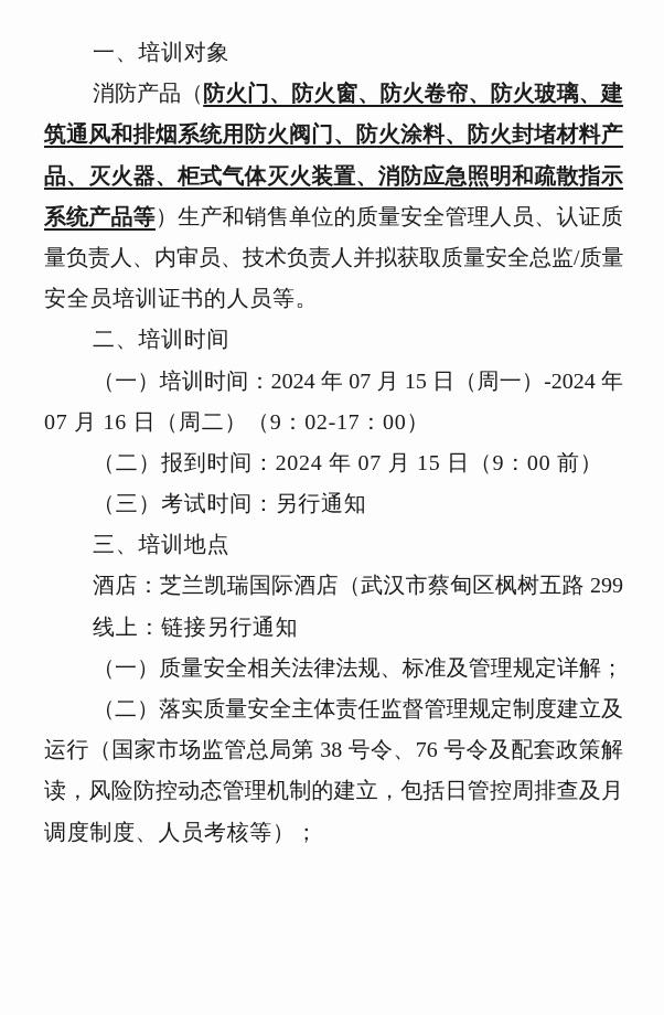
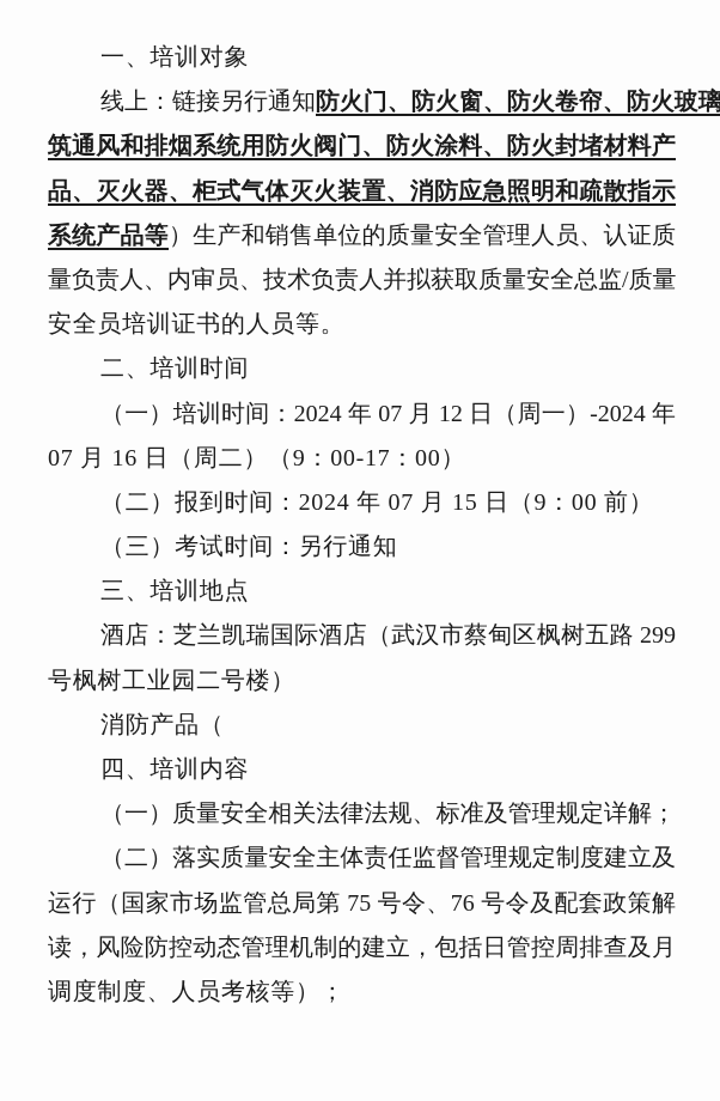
  一、培训对象
- 消防产品（防火门、防火窗、防火卷帘、防火玻璃、建
+ 线上：链接另行通知防火门、防火窗、防火卷帘、防火玻璃
  筑通风和排烟系统用防火阀门、防火涂料、防火封堵材料产
  品、灭火器、柜式气体灭火装置、消防应急照明和疏散指示
  系统产品等）生产和销售单位的质量安全管理人员、认证质
  量负责人、内审员、技术负责人并拟获取质量安全总监/质量
  安全员培训证书的人员等。
  二、培训时间
- （一）培训时间：2024 年 07 月 15 日（周一）-2024 年
+ （一）培训时间：2024 年 07 月 12 日（周一）-2024 年
- 07 月 16 日（周二）（9：02-17：00）
+ 07 月 16 日（周二）（9：00-17：00）
  （二）报到时间：2024 年 07 月 15 日（9：00 前）
  （三）考试时间：另行通知
  三、培训地点
  酒店：芝兰凯瑞国际酒店（武汉市蔡甸区枫树五路 299
+ 号枫树工业园二号楼）
- 线上：链接另行通知
+ 消防产品（
+ 四、培训内容
  （一）质量安全相关法律法规、标准及管理规定详解；
  （二）落实质量安全主体责任监督管理规定制度建立及
- 运行（国家市场监管总局第 38 号令、76 号令及配套政策解
+ 运行（国家市场监管总局第 75 号令、76 号令及配套政策解
  读，风险防控动态管理机制的建立，包括日管控周排查及月
  调度制度、人员考核等）；
